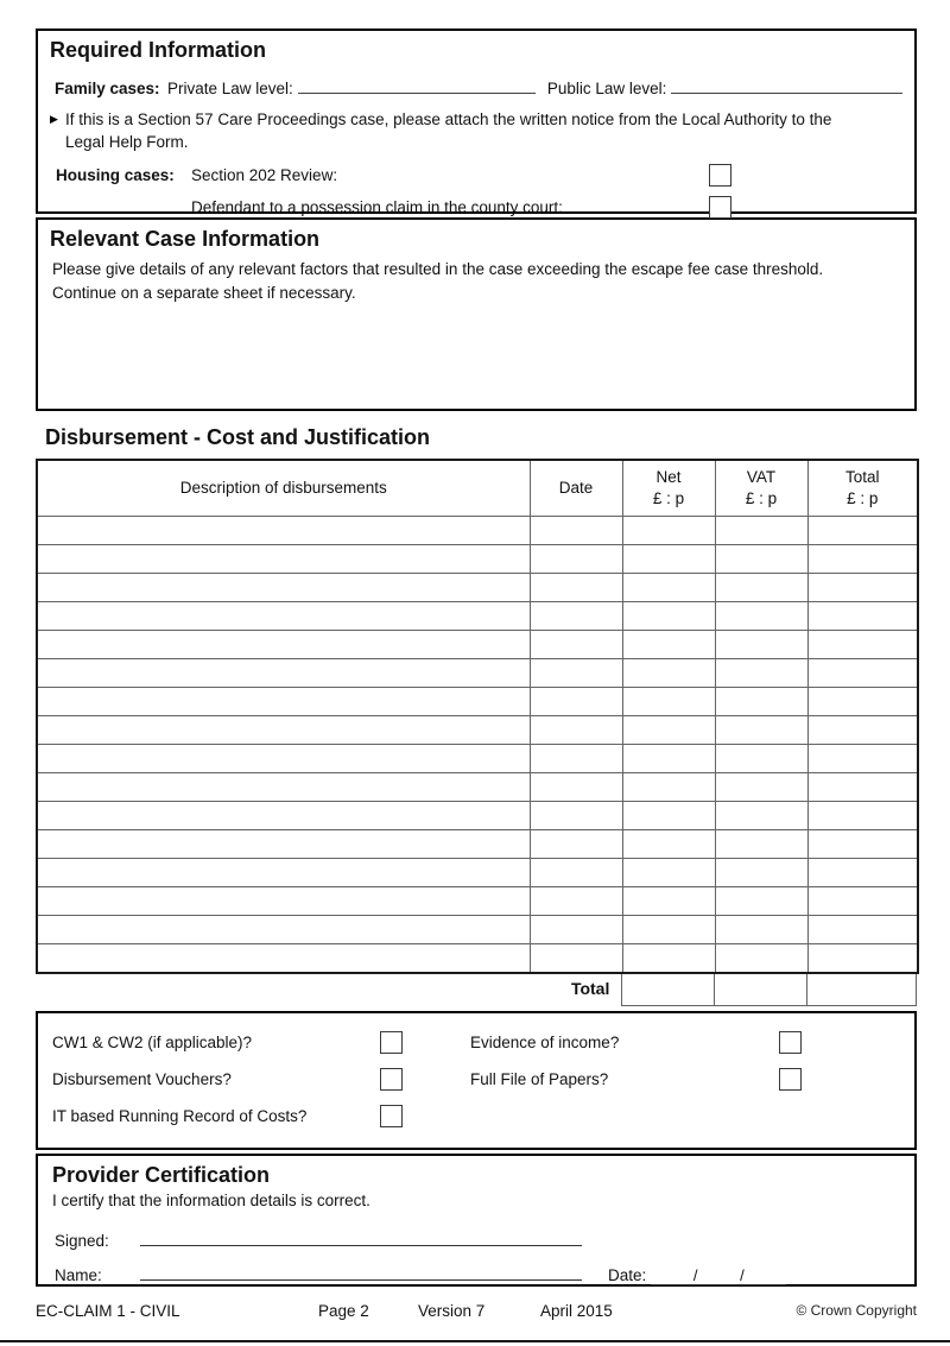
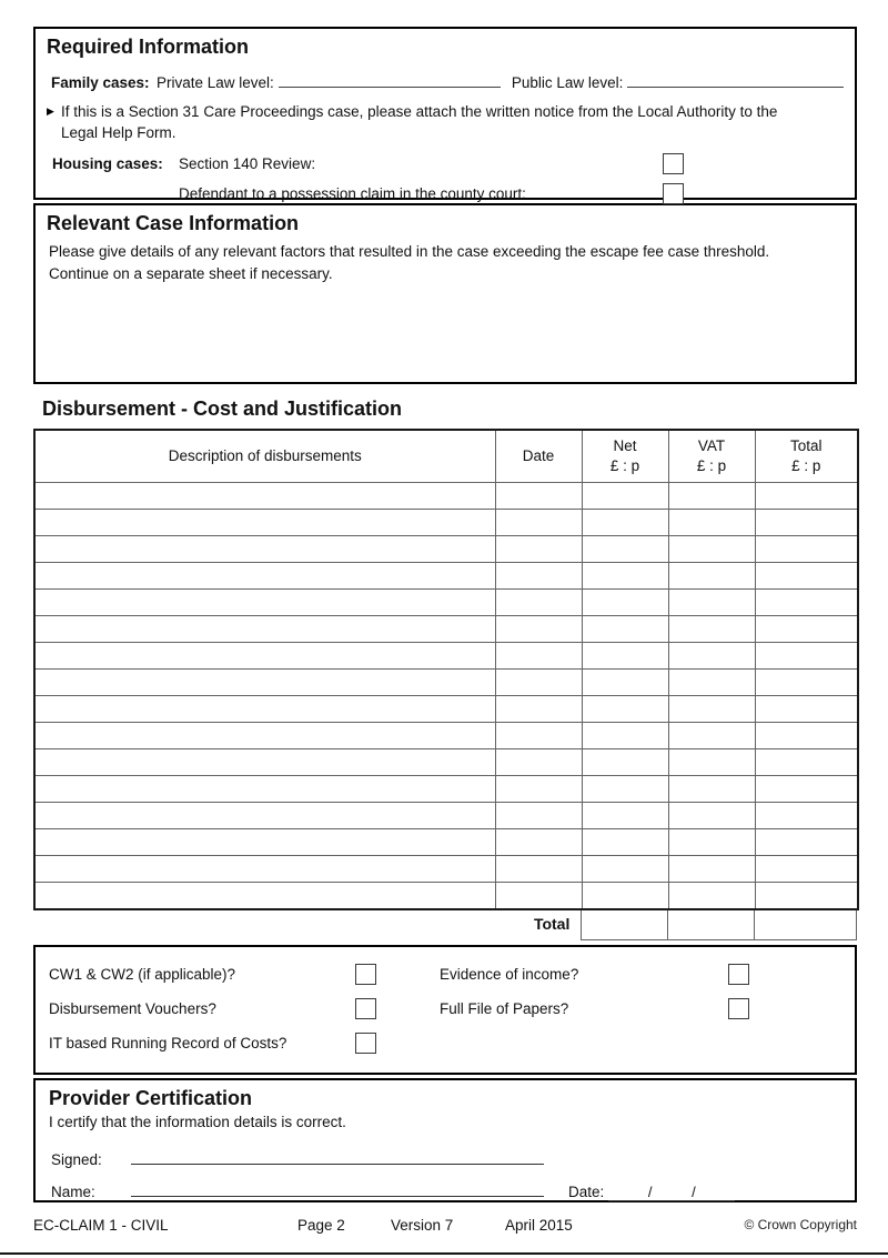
  Required Information
  Family cases:
  Private Law level:
  Public Law level:
  ▶
- If this is a Section 57 Care Proceedings case, please attach the written notice from the Local Authority to the Legal Help Form.
+ If this is a Section 31 Care Proceedings case, please attach the written notice from the Local Authority to the Legal Help Form.
  Housing cases:
- Section 202 Review:
+ Section 140 Review:
  Defendant to a possession claim in the county court:
  Relevant Case Information
  Please give details of any relevant factors that resulted in the case exceeding the escape fee case threshold. Continue on a separate sheet if necessary.
  Disbursement - Cost and Justification
  Description of disbursements	Date	Net £ : p	VAT £ : p	Total £ : p
  Total
  CW1 & CW2 (if applicable)?
  Evidence of income?
  Disbursement Vouchers?
  Full File of Papers?
  IT based Running Record of Costs?
  Provider Certification
  I certify that the information details is correct.
  Signed:
  Name:
  Date:
  /
  /
  EC-CLAIM 1 - CIVIL
  Page 2
  Version 7
  April 2015
  © Crown Copyright
